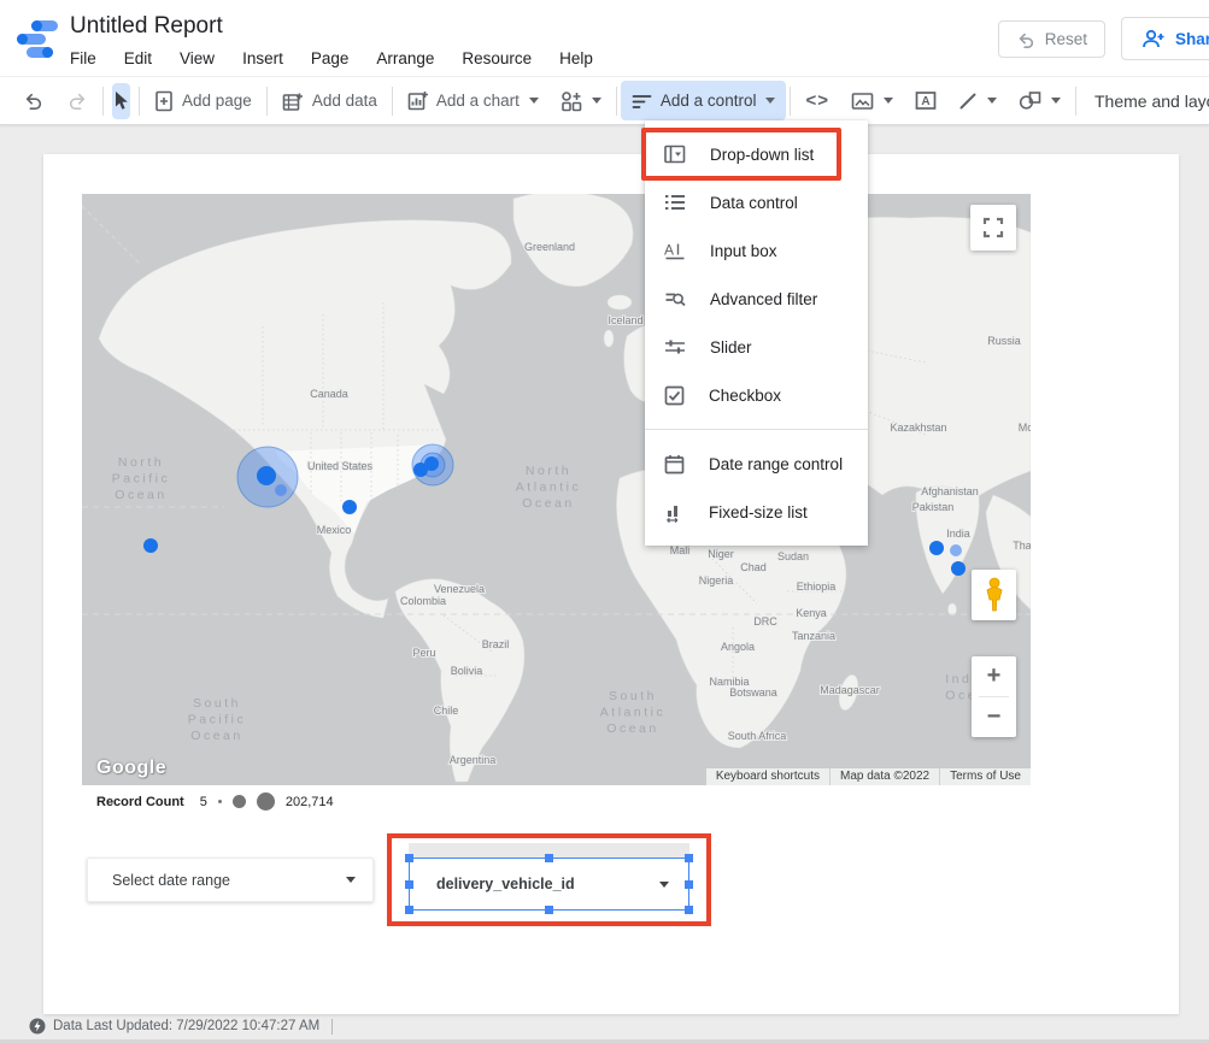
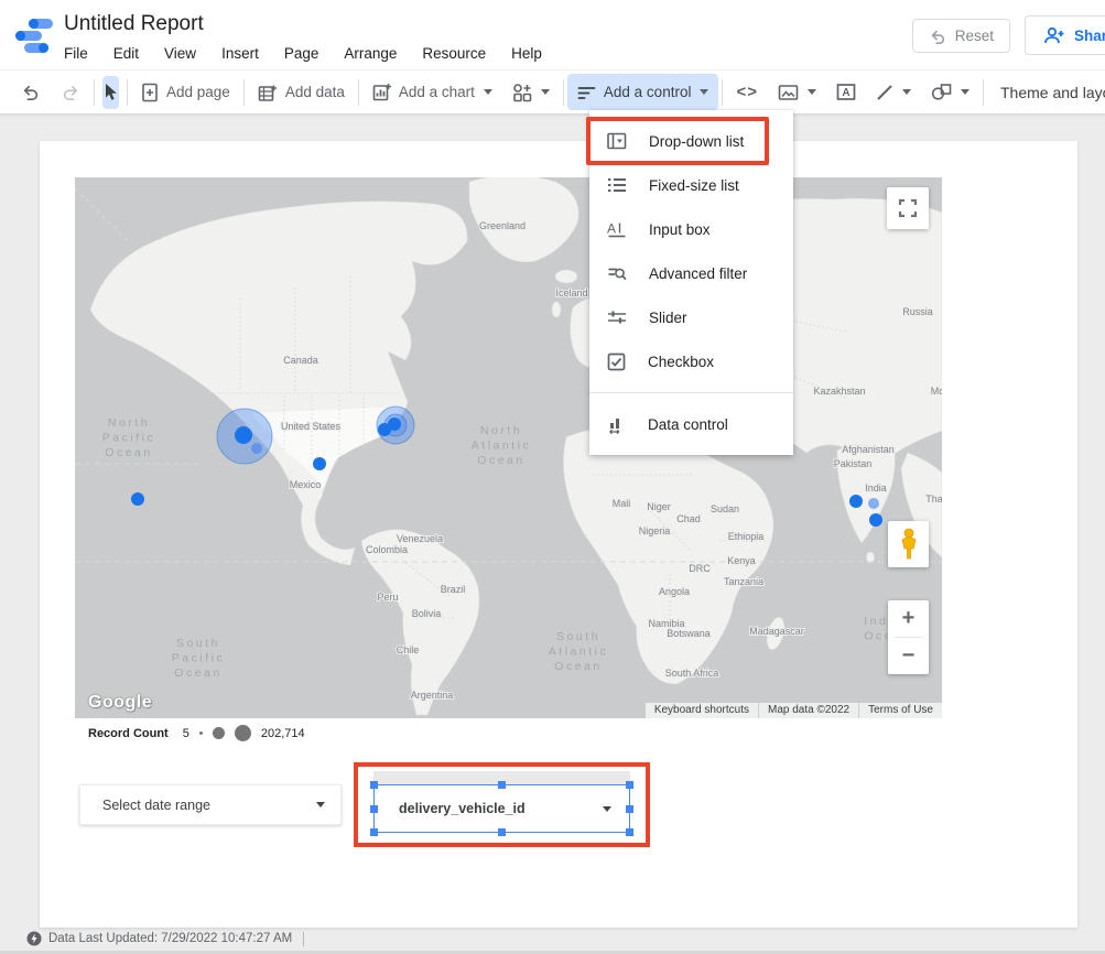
  Untitled Report
  File
  Edit
  View
  Insert
  Page
  Arrange
  Resource
  Help
  Reset
  Shar
  Add page
  Add data
  Add a chart
  Add a control
  <>
  A
  Theme and lay
  Greenland
  Iceland
  Canada
  United States
  Mexico
  Venezuela
  Colombia
  Peru
  Brazil
  Bolivia
  Chile
  Argentina
  Mali
  Niger
  Chad
  Sudan
  Nigeria
  Ethiopia
  Kenya
  DRC
  Tanzania
  Angola
  Namibia
  Botswana
  Madagascar
  South Africa
  Russia
  Kazakhstan
  Mo
  Afghanistan
  Pakistan
  India
  Tha
  North
  Pacific
  Ocean
  North
  Atlantic
  Ocean
  South
  Pacific
  Ocean
  South
  Atlantic
  Ocean
  +
  −
  Google
  Keyboard shortcuts
  Map data ©2022
  Terms of Use
  Record Count
  5
  202,714
  Select date range
  delivery_vehicle_id
  Drop-down list
- Data control
+ Fixed-size list
  A
  Input box
  Advanced filter
  Slider
  Checkbox
- Date range control
- Fixed-size list
+ Data control
  Data Last Updated: 7/29/2022 10:47:27 AM
